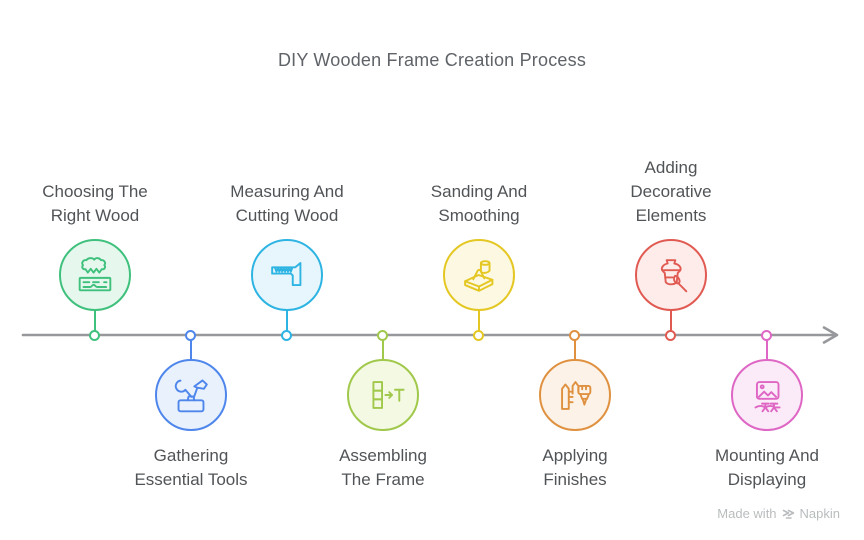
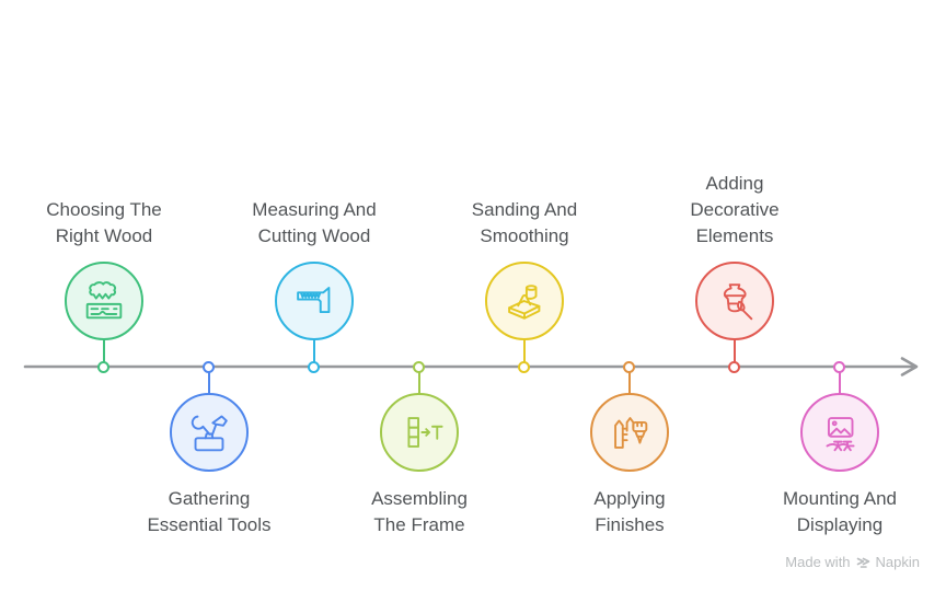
- DIY Wooden Frame Creation Process
  Choosing The
  Right Wood
  Gathering
  Essential Tools
  Measuring And
  Cutting Wood
  Assembling
  The Frame
  Sanding And
  Smoothing
  Applying
  Finishes
  Adding
  Decorative
  Elements
  Mounting And
  Displaying
  Made with
  Napkin
